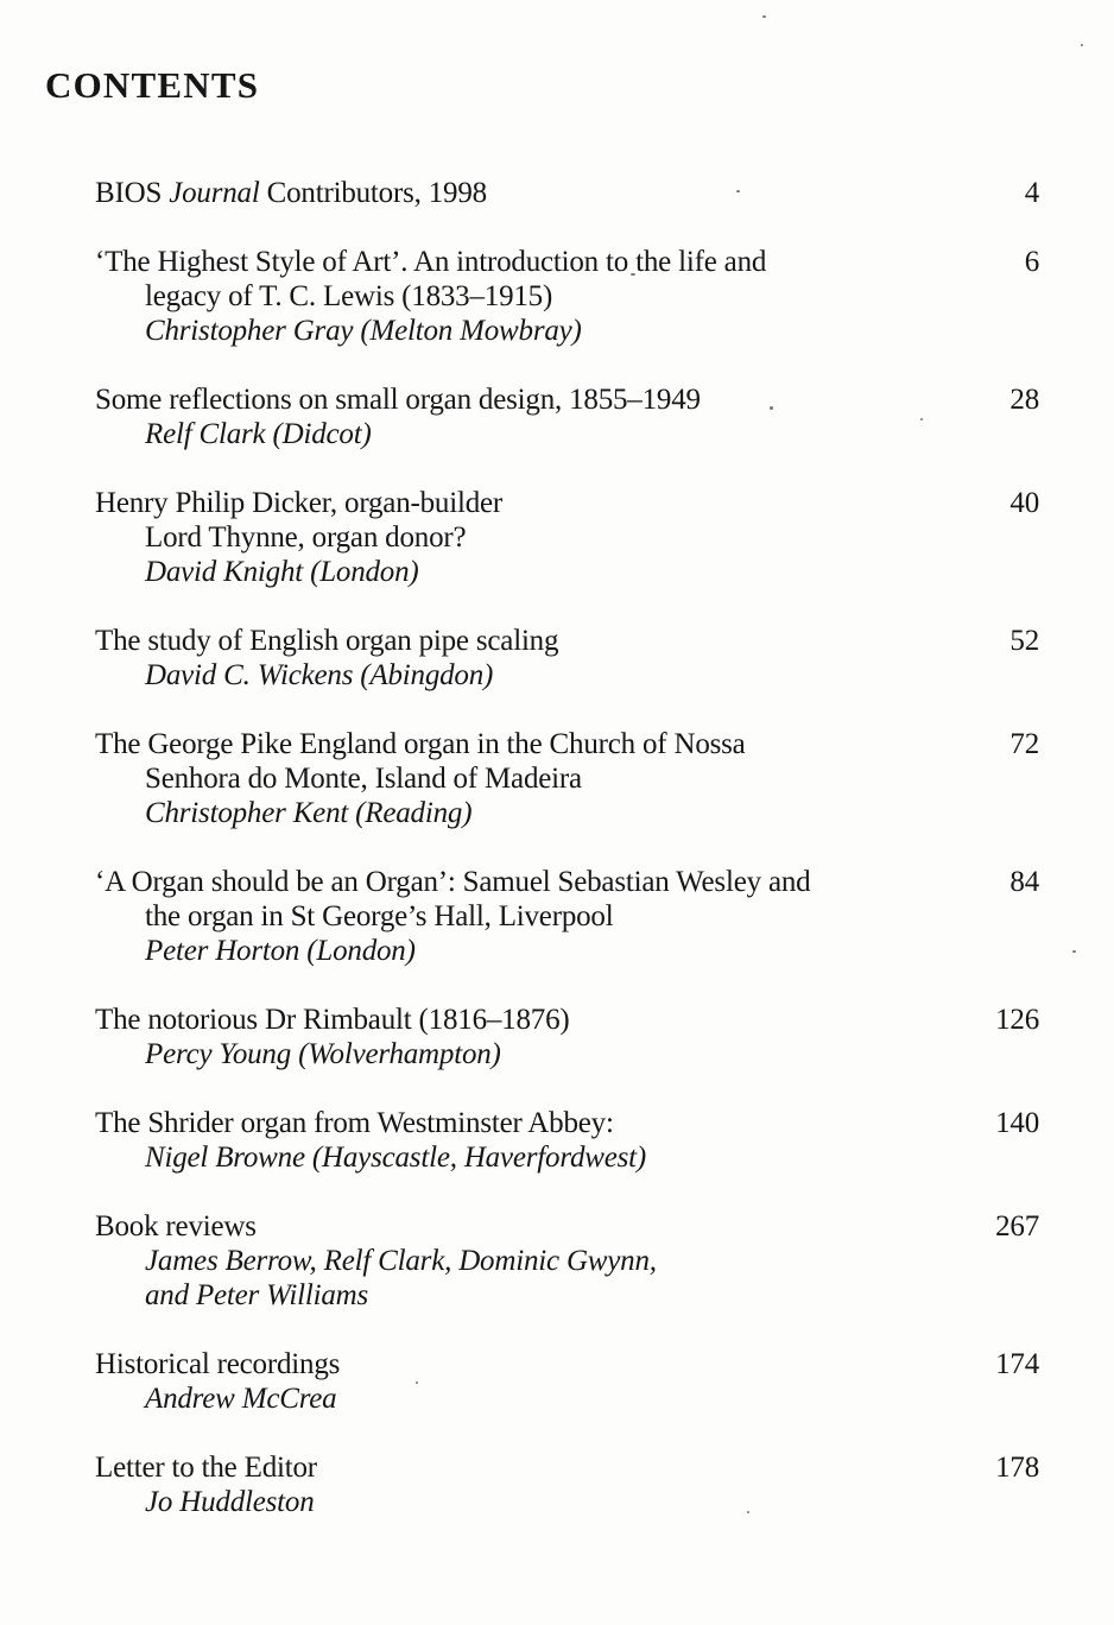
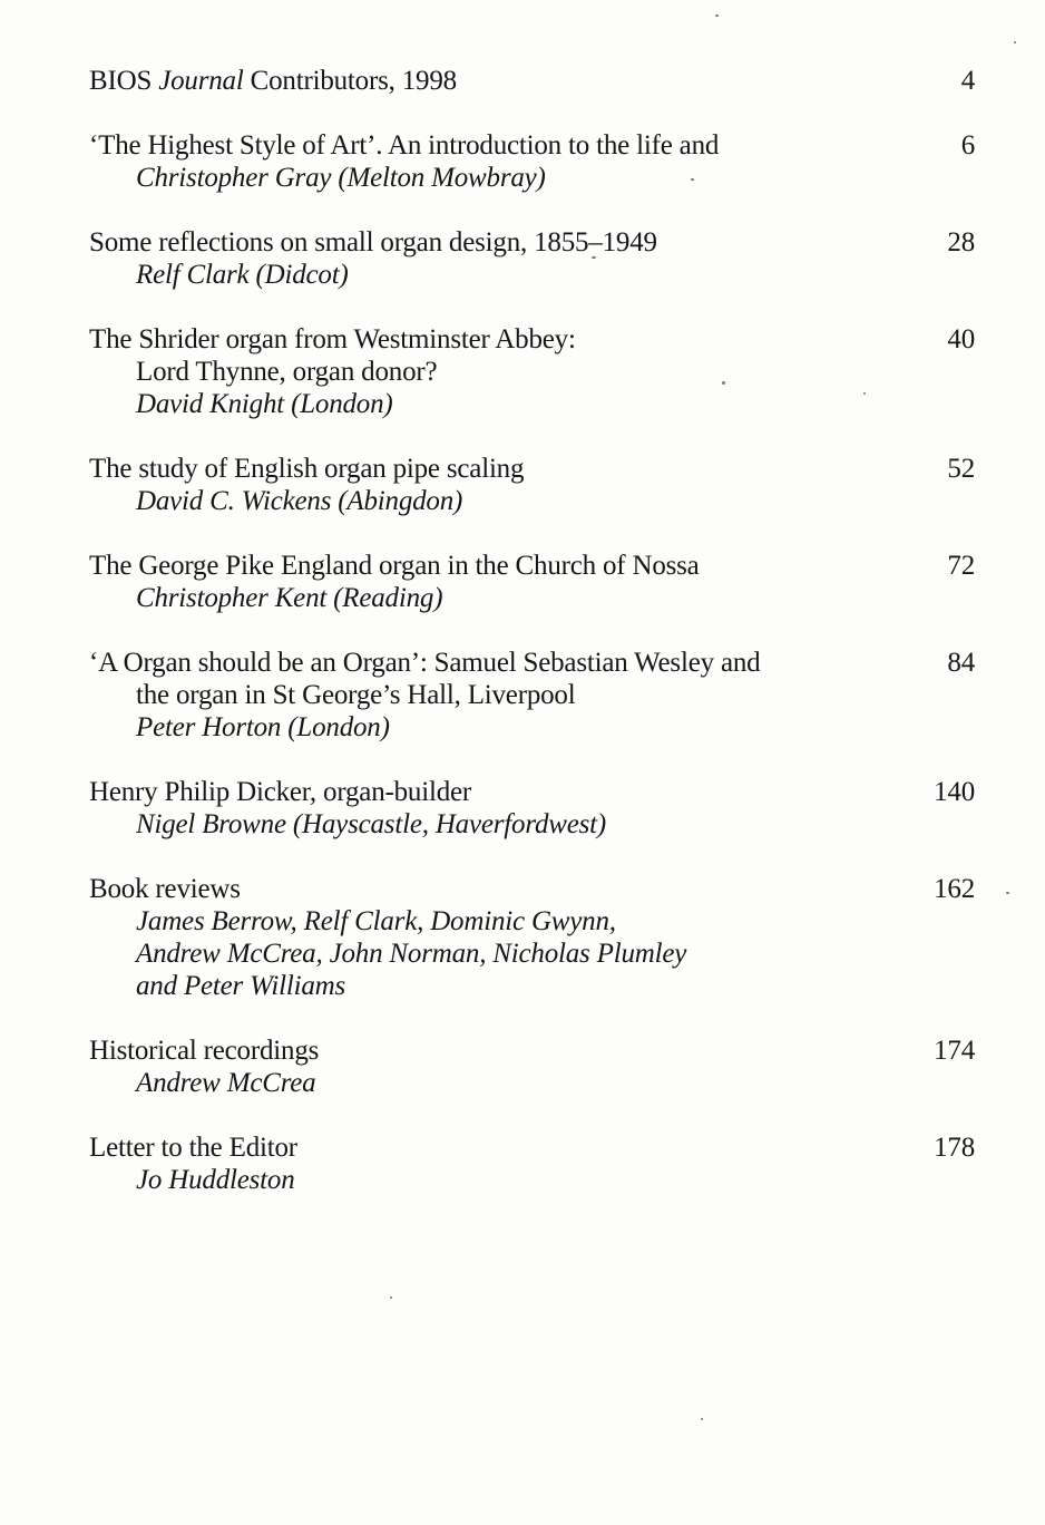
- CONTENTS
  BIOS Journal Contributors, 1998
  4
  ‘The Highest Style of Art’. An introduction to the life and
- legacy of T. C. Lewis (1833–1915)
  Christopher Gray (Melton Mowbray)
  6
  Some reflections on small organ design, 1855–1949
  Relf Clark (Didcot)
  28
- Henry Philip Dicker, organ-builder
+ The Shrider organ from Westminster Abbey:
  Lord Thynne, organ donor?
  David Knight (London)
  40
  The study of English organ pipe scaling
  David C. Wickens (Abingdon)
  52
  The George Pike England organ in the Church of Nossa
- Senhora do Monte, Island of Madeira
  Christopher Kent (Reading)
  72
  ‘A Organ should be an Organ’: Samuel Sebastian Wesley and
  the organ in St George’s Hall, Liverpool
  Peter Horton (London)
  84
- The notorious Dr Rimbault (1816–1876)
- Percy Young (Wolverhampton)
- 126
- The Shrider organ from Westminster Abbey:
+ Henry Philip Dicker, organ-builder
  Nigel Browne (Hayscastle, Haverfordwest)
  140
  Book reviews
  James Berrow, Relf Clark, Dominic Gwynn,
+ Andrew McCrea, John Norman, Nicholas Plumley
  and Peter Williams
- 267
+ 162
  Historical recordings
  Andrew McCrea
  174
  Letter to the Editor
  Jo Huddleston
  178
